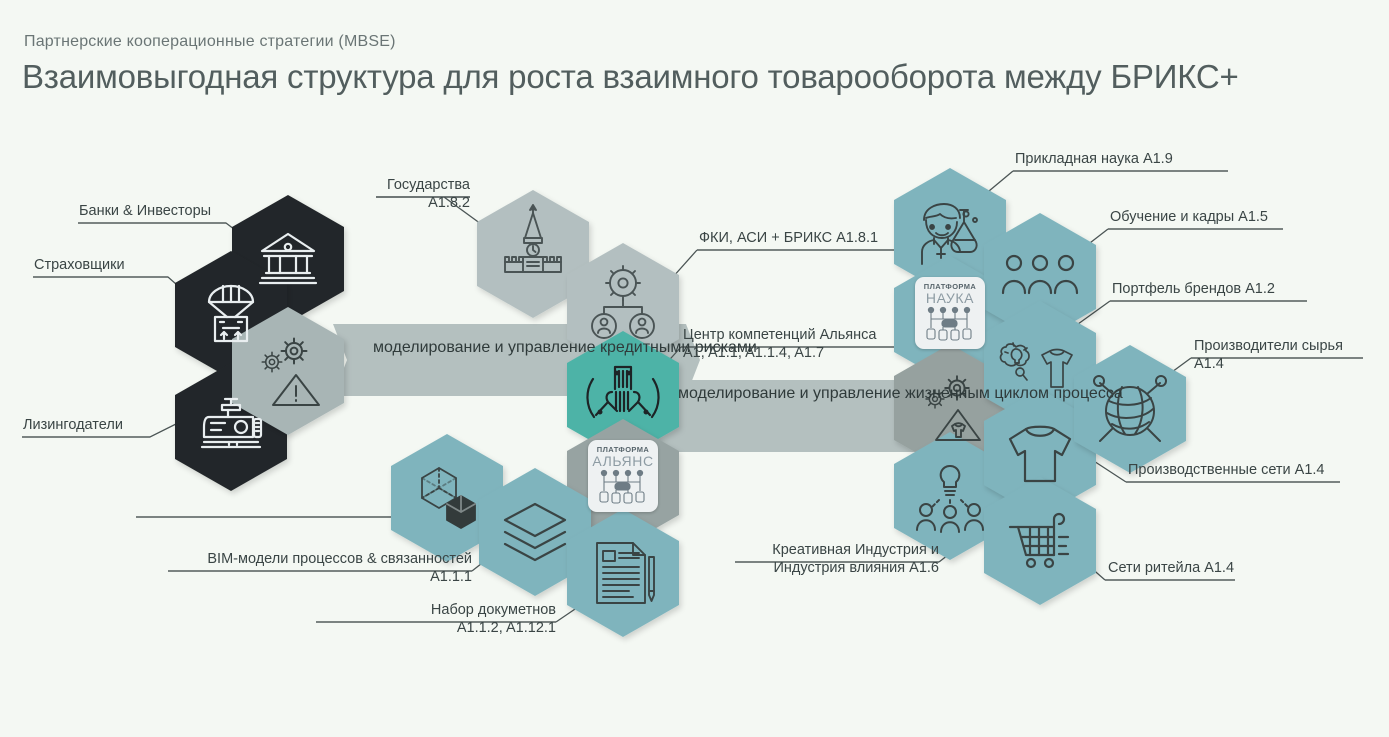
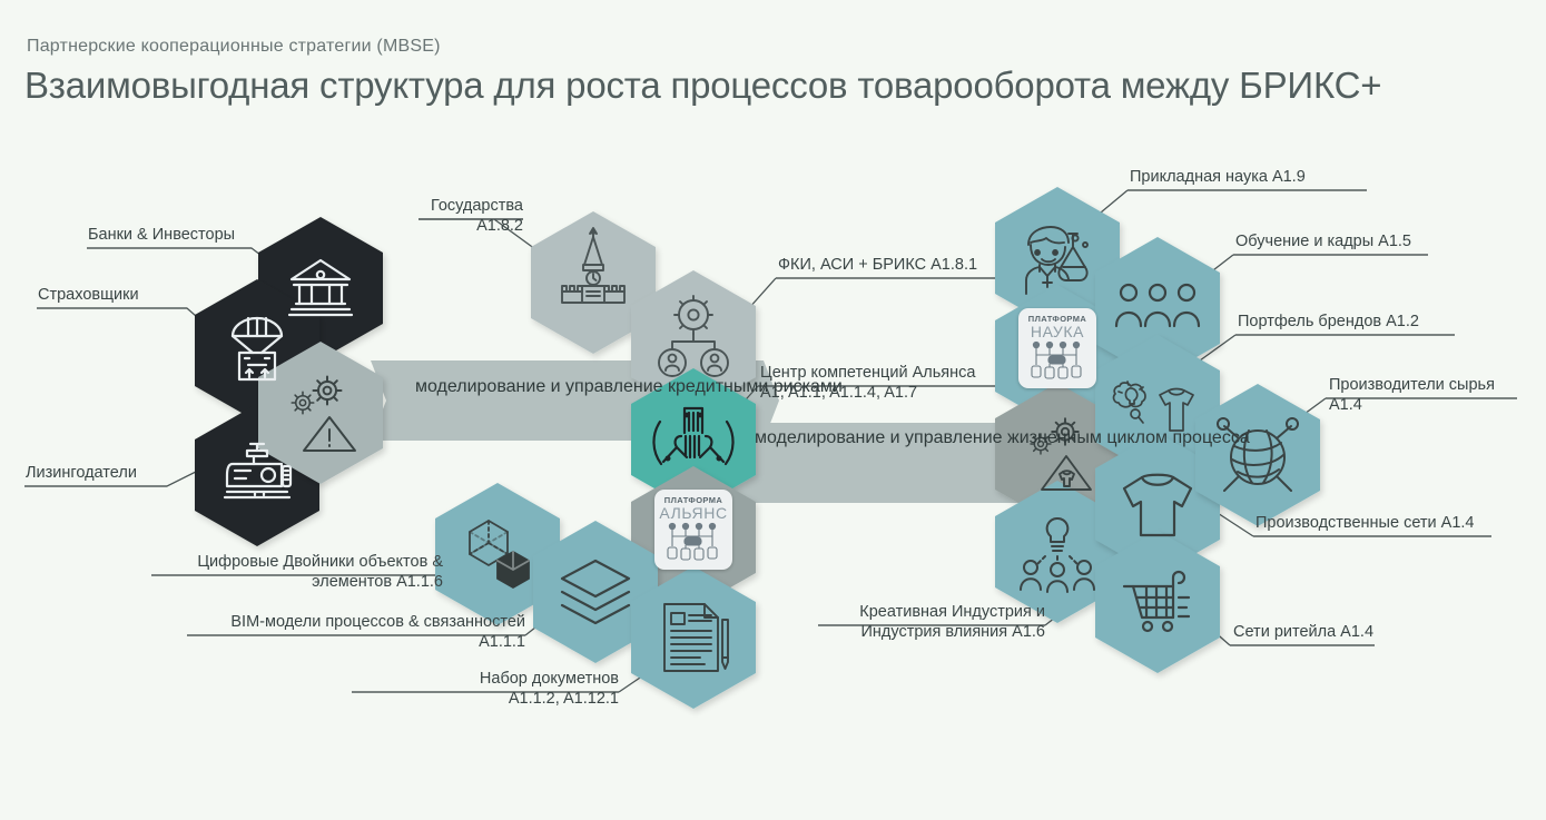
  Партнерские кооперационные стратегии (MBSE)
- Взаимовыгодная структура для роста взаимного товарооборота между БРИКС+
+ Взаимовыгодная структура для роста процессов товарооборота между БРИКС+
  ПЛАТФОРМА
  АЛЬЯНС
  ПЛАТФОРМА
  НАУКА
  моделирование и управление кредитными рисками
  моделирование и управление жизненным циклом процесса
  Банки & Инвесторы
  Страховщики
  Лизингодатели
  Государства
  A1.8.2
  ФКИ, АСИ + БРИКС A1.8.1
  Центр компетенций Альянса
  A1, A1.1, A1.1.4, A1.7
+ Цифровые Двойники объектов &
+ элементов A1.1.6
  BIM-модели процессов & связанностей
  A1.1.1
  Набор докуметнов
  A1.1.2, A1.12.1
  Прикладная наука A1.9
  Обучение и кадры A1.5
  Портфель брендов A1.2
  Производители сырья
  A1.4
  Производственные сети A1.4
  Сети ритейла A1.4
  Креативная Индустрия и
  Индустрия влияния A1.6
